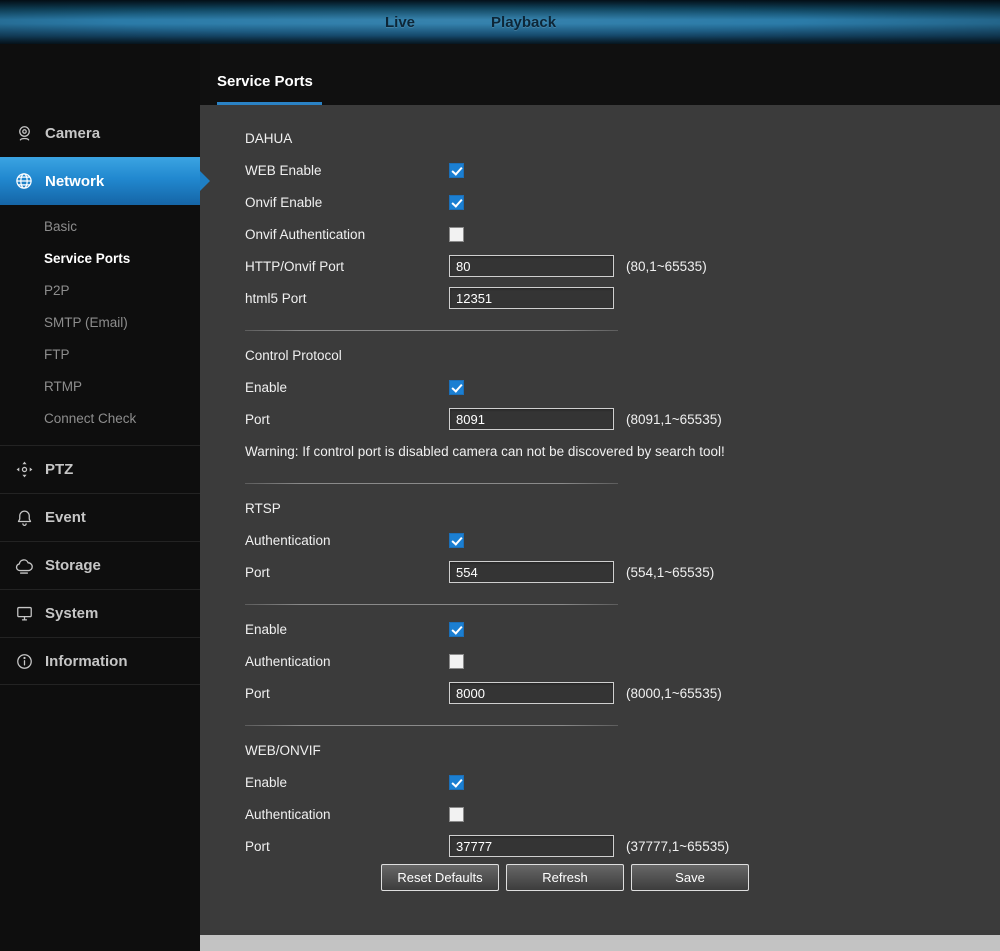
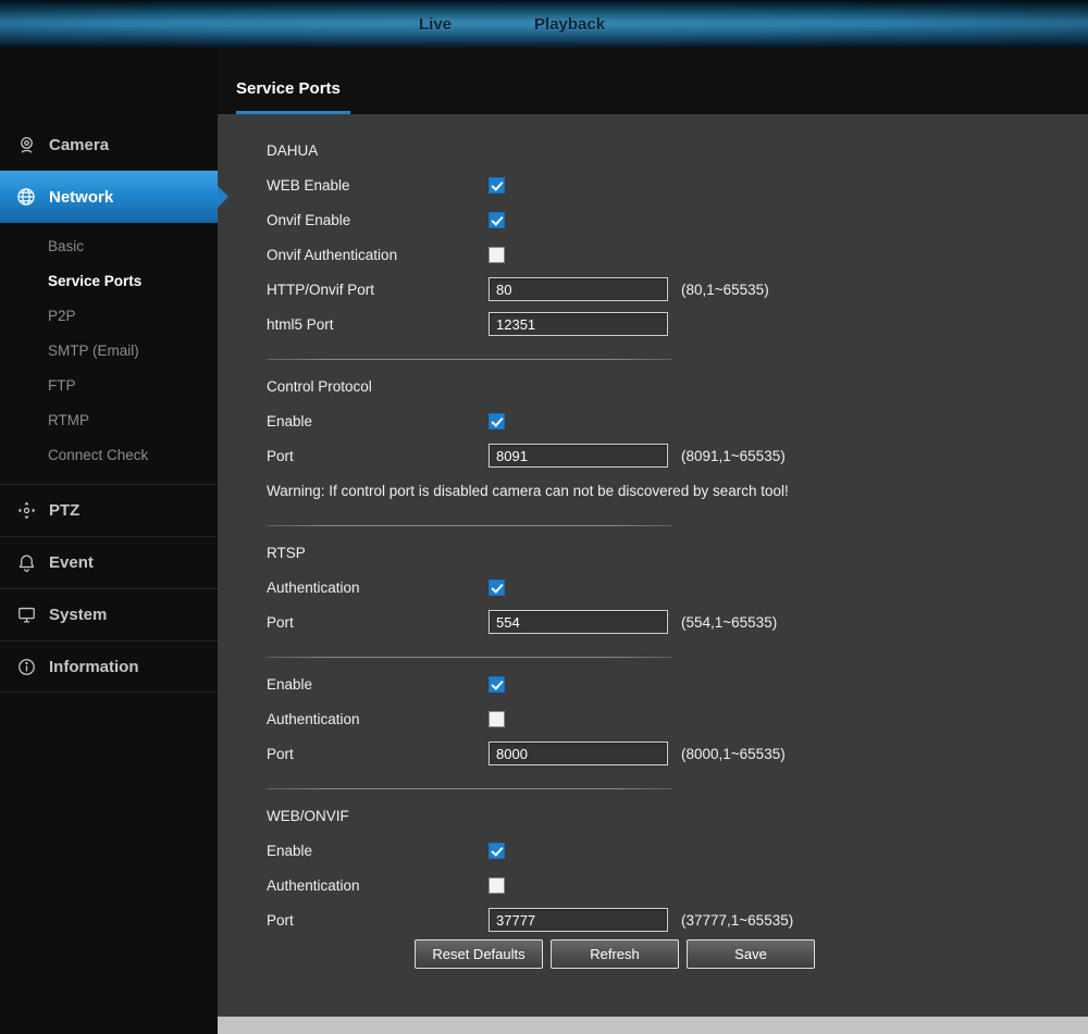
  Live
  Playback
  Camera
  Network
  Basic
  Service Ports
  P2P
  SMTP (Email)
  FTP
  RTMP
  Connect Check
  PTZ
  Event
- Storage
  System
  Information
  Service Ports
  DAHUA
  WEB Enable
  Onvif Enable
  Onvif Authentication
  HTTP/Onvif Port
  80
  (80,1~65535)
  html5 Port
  12351
  Control Protocol
  Enable
  Port
  8091
  (8091,1~65535)
  Warning: If control port is disabled camera can not be discovered by search tool!
  RTSP
  Authentication
  Port
  554
  (554,1~65535)
  Enable
  Authentication
  Port
  8000
  (8000,1~65535)
  WEB/ONVIF
  Enable
  Authentication
  Port
  37777
  (37777,1~65535)
  Reset Defaults
  Refresh
  Save
